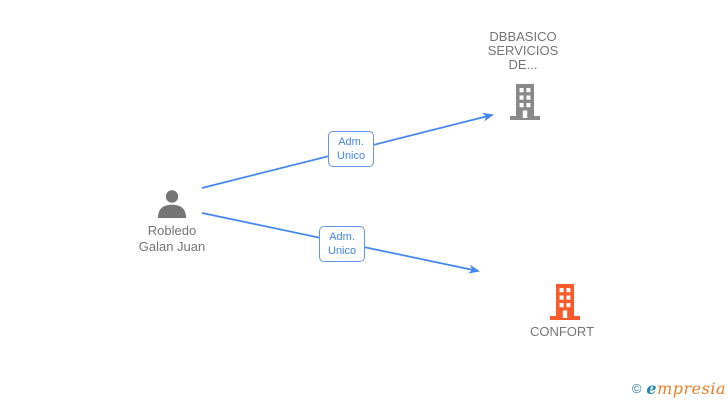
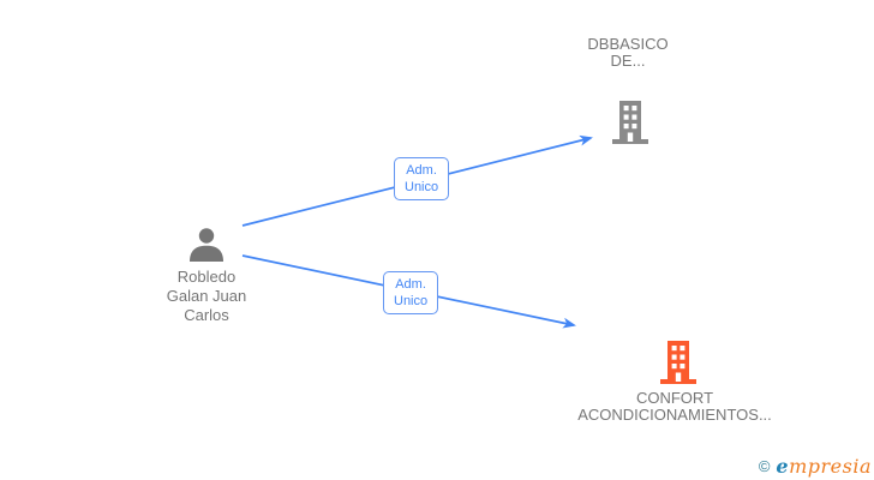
  Robledo
  Galan Juan
+ Carlos
  DBBASICO
- SERVICIOS
  DE...
  CONFORT
+ ACONDICIONAMIENTOS...
  Adm.
  Unico
  Adm.
  Unico
  ©
  empresia
